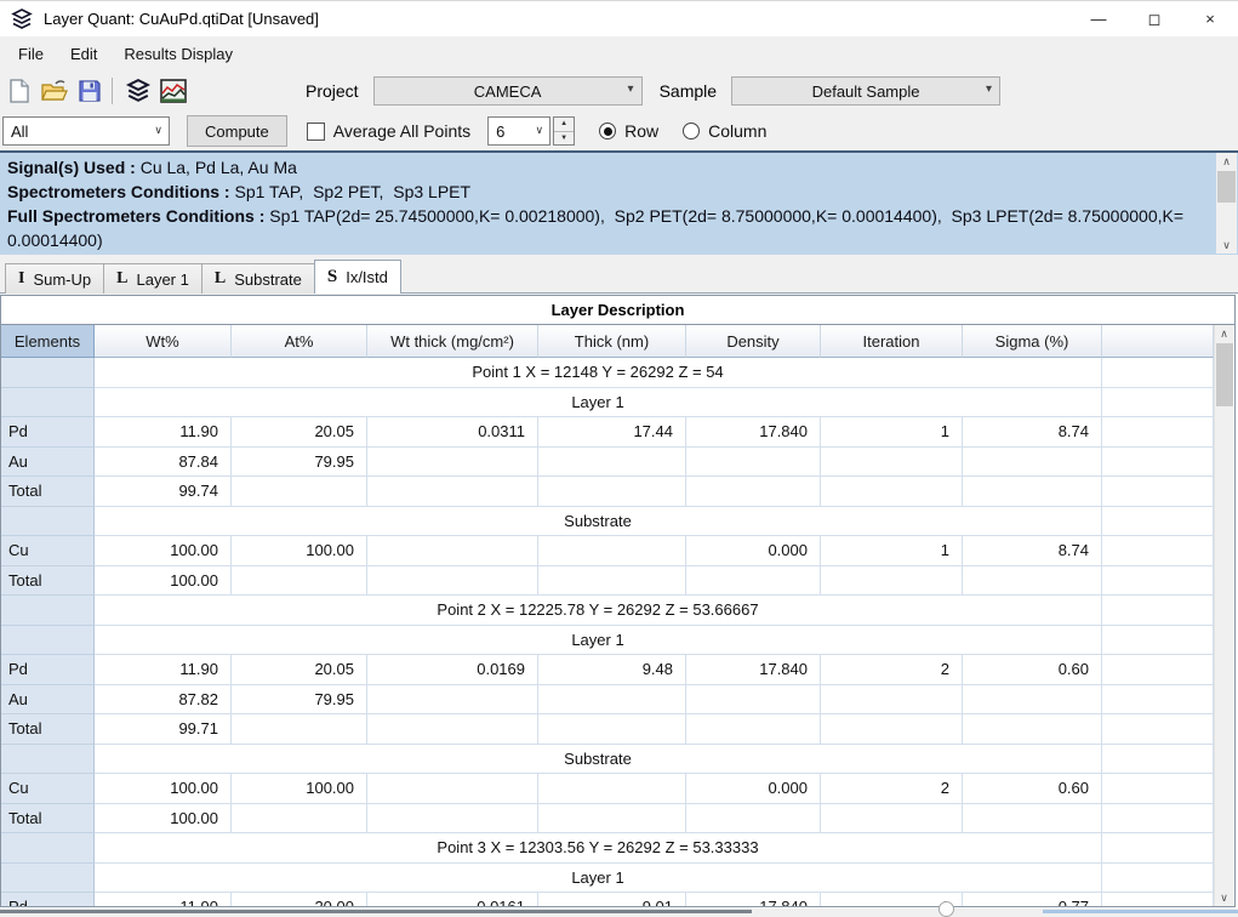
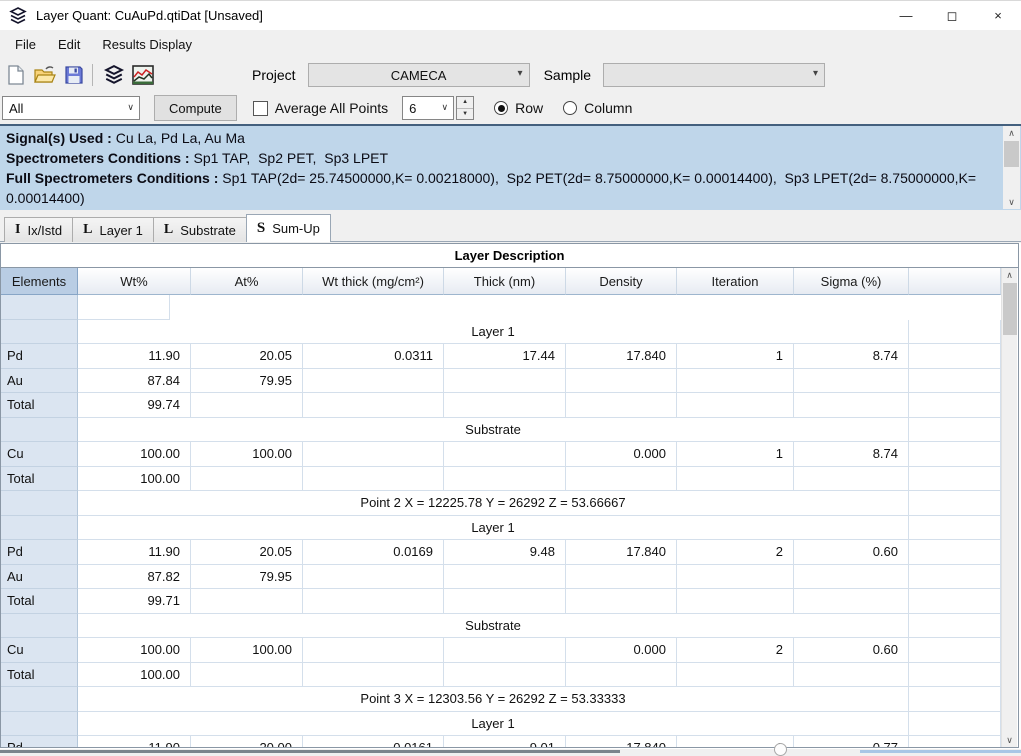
  Layer Quant: CuAuPd.qtiDat [Unsaved]
  —
  ◻
  ×
  File
  Edit
  Results Display
  Project
  CAMECA
  ▾
  Sample
- Default Sample
  ▾
  All
  ∨
  Compute
  Average All Points
  6
  ∨
  Row
  Column
  Signal(s) Used : Cu La, Pd La, Au Ma
  Spectrometers Conditions : Sp1 TAP, Sp2 PET, Sp3 LPET
  Full Spectrometers Conditions : Sp1 TAP(2d= 25.74500000,K= 0.00218000), Sp2 PET(2d= 8.75000000,K= 0.00014400), Sp3 LPET(2d= 8.75000000,K= 0.00014400)
  ∧
  ∨
  I
- Sum-Up
+ Ix/Istd
  L
  Layer 1
  L
  Substrate
  S
- Ix/Istd
+ Sum-Up
  Layer Description
  Elements
  Wt%
  At%
  Wt thick (mg/cm²)
  Thick (nm)
  Density
  Iteration
  Sigma (%)
- Point 1 X = 12148 Y = 26292 Z = 54
  Layer 1
  Pd
  11.90
  20.05
  0.0311
  17.44
  17.840
  1
  8.74
  Au
  87.84
  79.95
  Total
  99.74
  Substrate
  Cu
  100.00
  100.00
  0.000
  1
  8.74
  Total
  100.00
  Point 2 X = 12225.78 Y = 26292 Z = 53.66667
  Layer 1
  Pd
  11.90
  20.05
  0.0169
  9.48
  17.840
  2
  0.60
  Au
  87.82
  79.95
  Total
  99.71
  Substrate
  Cu
  100.00
  100.00
  0.000
  2
  0.60
  Total
  100.00
  Point 3 X = 12303.56 Y = 26292 Z = 53.33333
  Layer 1
  ∧
  ∨
